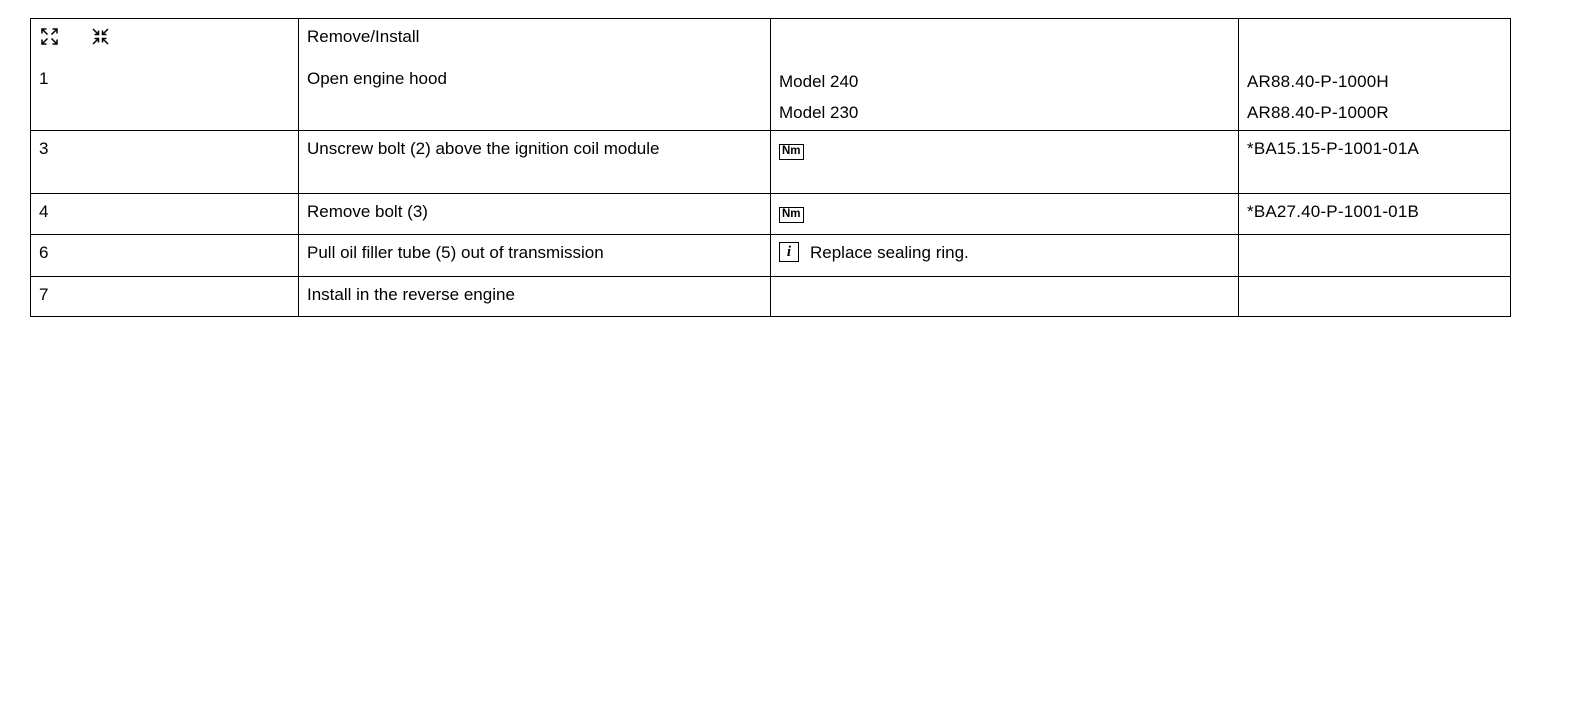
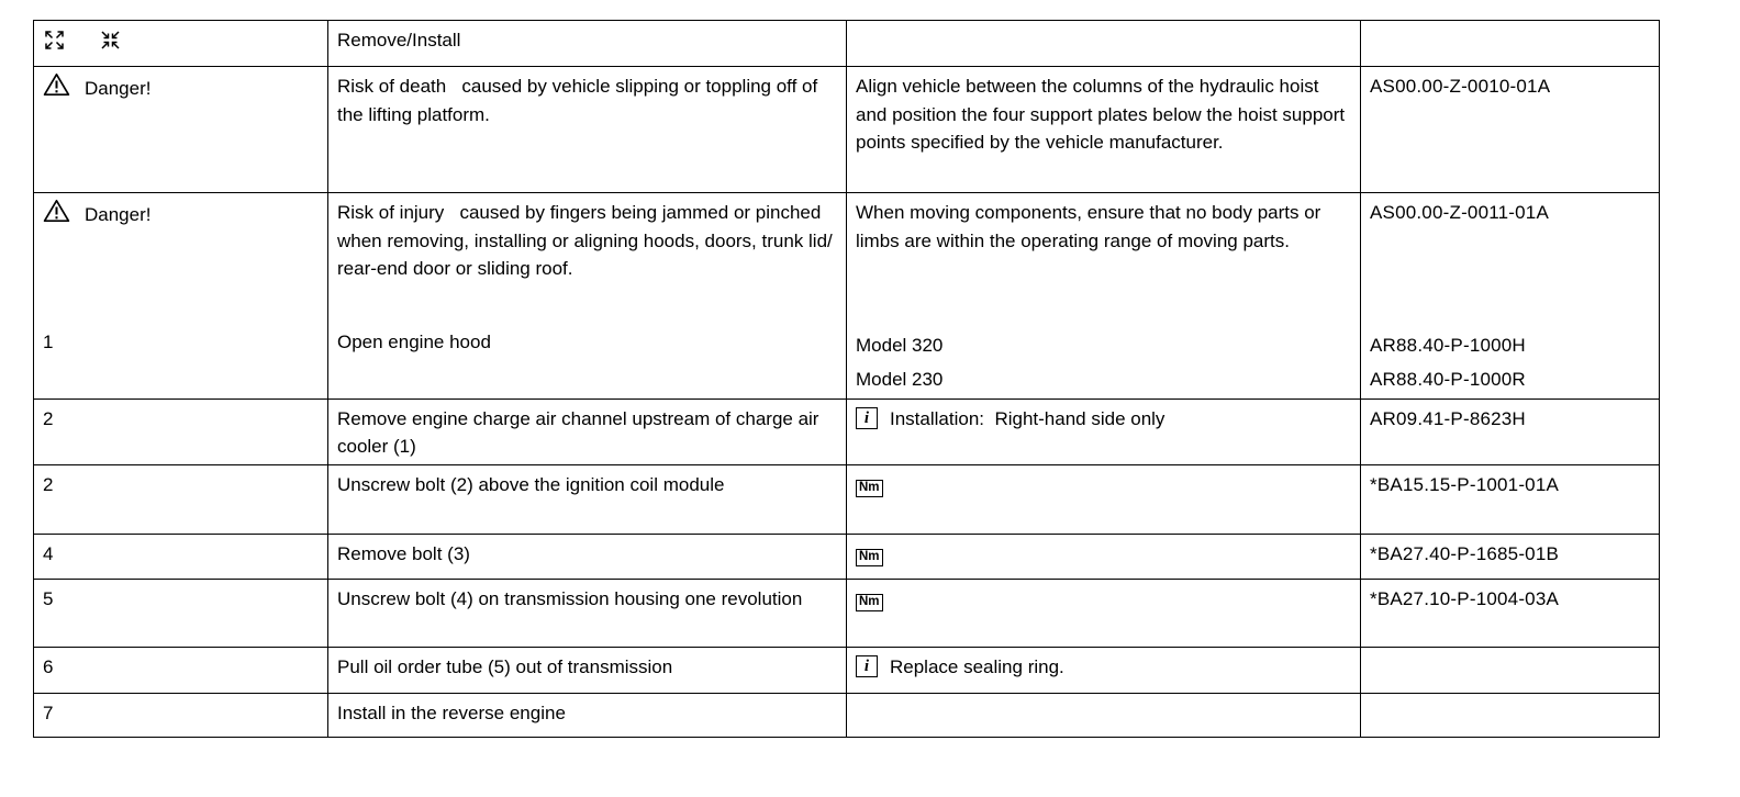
  	Remove/Install
+ Danger!	Risk of death caused by vehicle slipping or toppling off of the lifting platform.	Align vehicle between the columns of the hydraulic hoist and position the four support plates below the hoist support points specified by the vehicle manufacturer.	AS00.00-Z-0010-01A
+ Danger!	Risk of injury caused by fingers being jammed or pinched when removing, installing or aligning hoods, doors, trunk lid/ rear-end door or sliding roof.	When moving components, ensure that no body parts or limbs are within the operating range of moving parts.	AS00.00-Z-0011-01A
- 1	Open engine hood	Model 240 Model 230	AR88.40-P-1000H AR88.40-P-1000R
+ 1	Open engine hood	Model 320 Model 230	AR88.40-P-1000H AR88.40-P-1000R
+ 2	Remove engine charge air channel upstream of charge air cooler (1)	i Installation: Right-hand side only	AR09.41-P-8623H
- 3	Unscrew bolt (2) above the ignition coil module	Nm	*BA15.15-P-1001-01A
+ 2	Unscrew bolt (2) above the ignition coil module	Nm	*BA15.15-P-1001-01A
- 4	Remove bolt (3)	Nm	*BA27.40-P-1001-01B
+ 4	Remove bolt (3)	Nm	*BA27.40-P-1685-01B
+ 5	Unscrew bolt (4) on transmission housing one revolution	Nm	*BA27.10-P-1004-03A
- 6	Pull oil filler tube (5) out of transmission	i Replace sealing ring.
+ 6	Pull oil order tube (5) out of transmission	i Replace sealing ring.
  7	Install in the reverse engine
